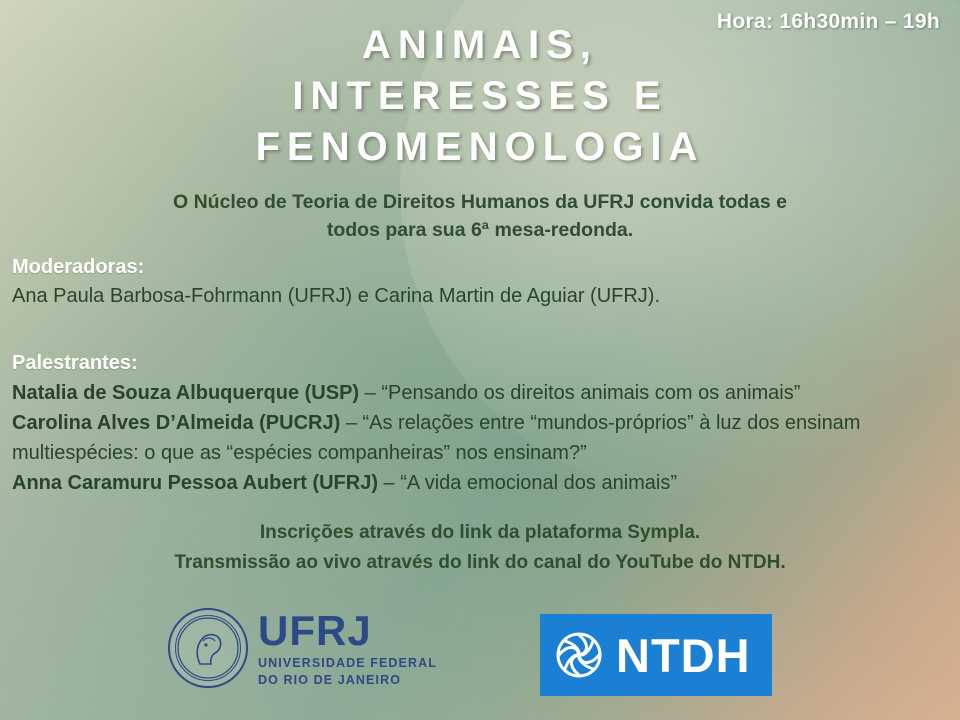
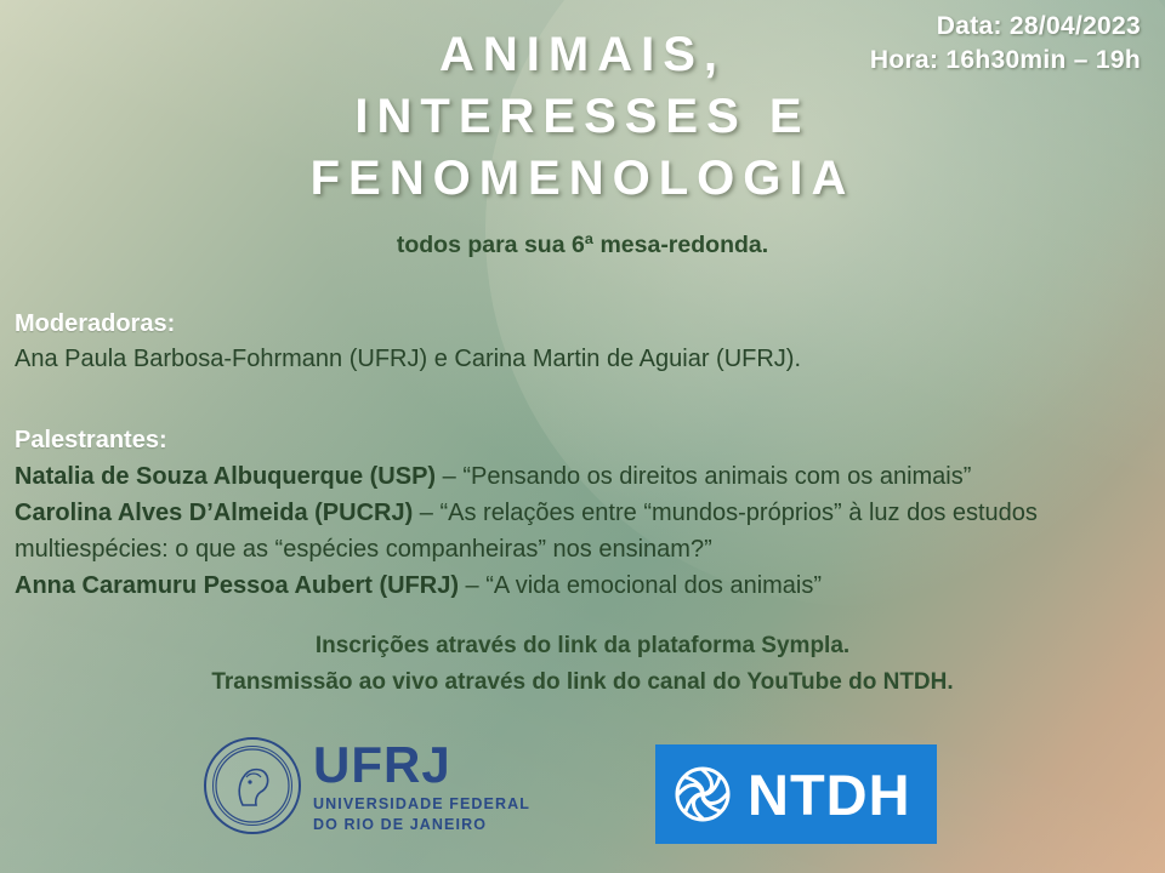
+ Data: 28/04/2023
  Hora: 16h30min – 19h
  ANIMAIS,
  INTERESSES E
  FENOMENOLOGIA
- O Núcleo de Teoria de Direitos Humanos da UFRJ convida todas e
  todos para sua 6ª mesa-redonda.
  Moderadoras:
  Ana Paula Barbosa-Fohrmann (UFRJ) e Carina Martin de Aguiar (UFRJ).
  Palestrantes:
  Natalia de Souza Albuquerque (USP) – “Pensando os direitos animais com os animais”
- Carolina Alves D’Almeida (PUCRJ) – “As relações entre “mundos-próprios” à luz dos ensinam multiespécies: o que as “espécies companheiras” nos ensinam?”
+ Carolina Alves D’Almeida (PUCRJ) – “As relações entre “mundos-próprios” à luz dos estudos multiespécies: o que as “espécies companheiras” nos ensinam?”
  Anna Caramuru Pessoa Aubert (UFRJ) – “A vida emocional dos animais”
  Inscrições através do link da plataforma Sympla.
  Transmissão ao vivo através do link do canal do YouTube do NTDH.
  UFRJ
  UNIVERSIDADE FEDERAL
  DO RIO DE JANEIRO
  NTDH
